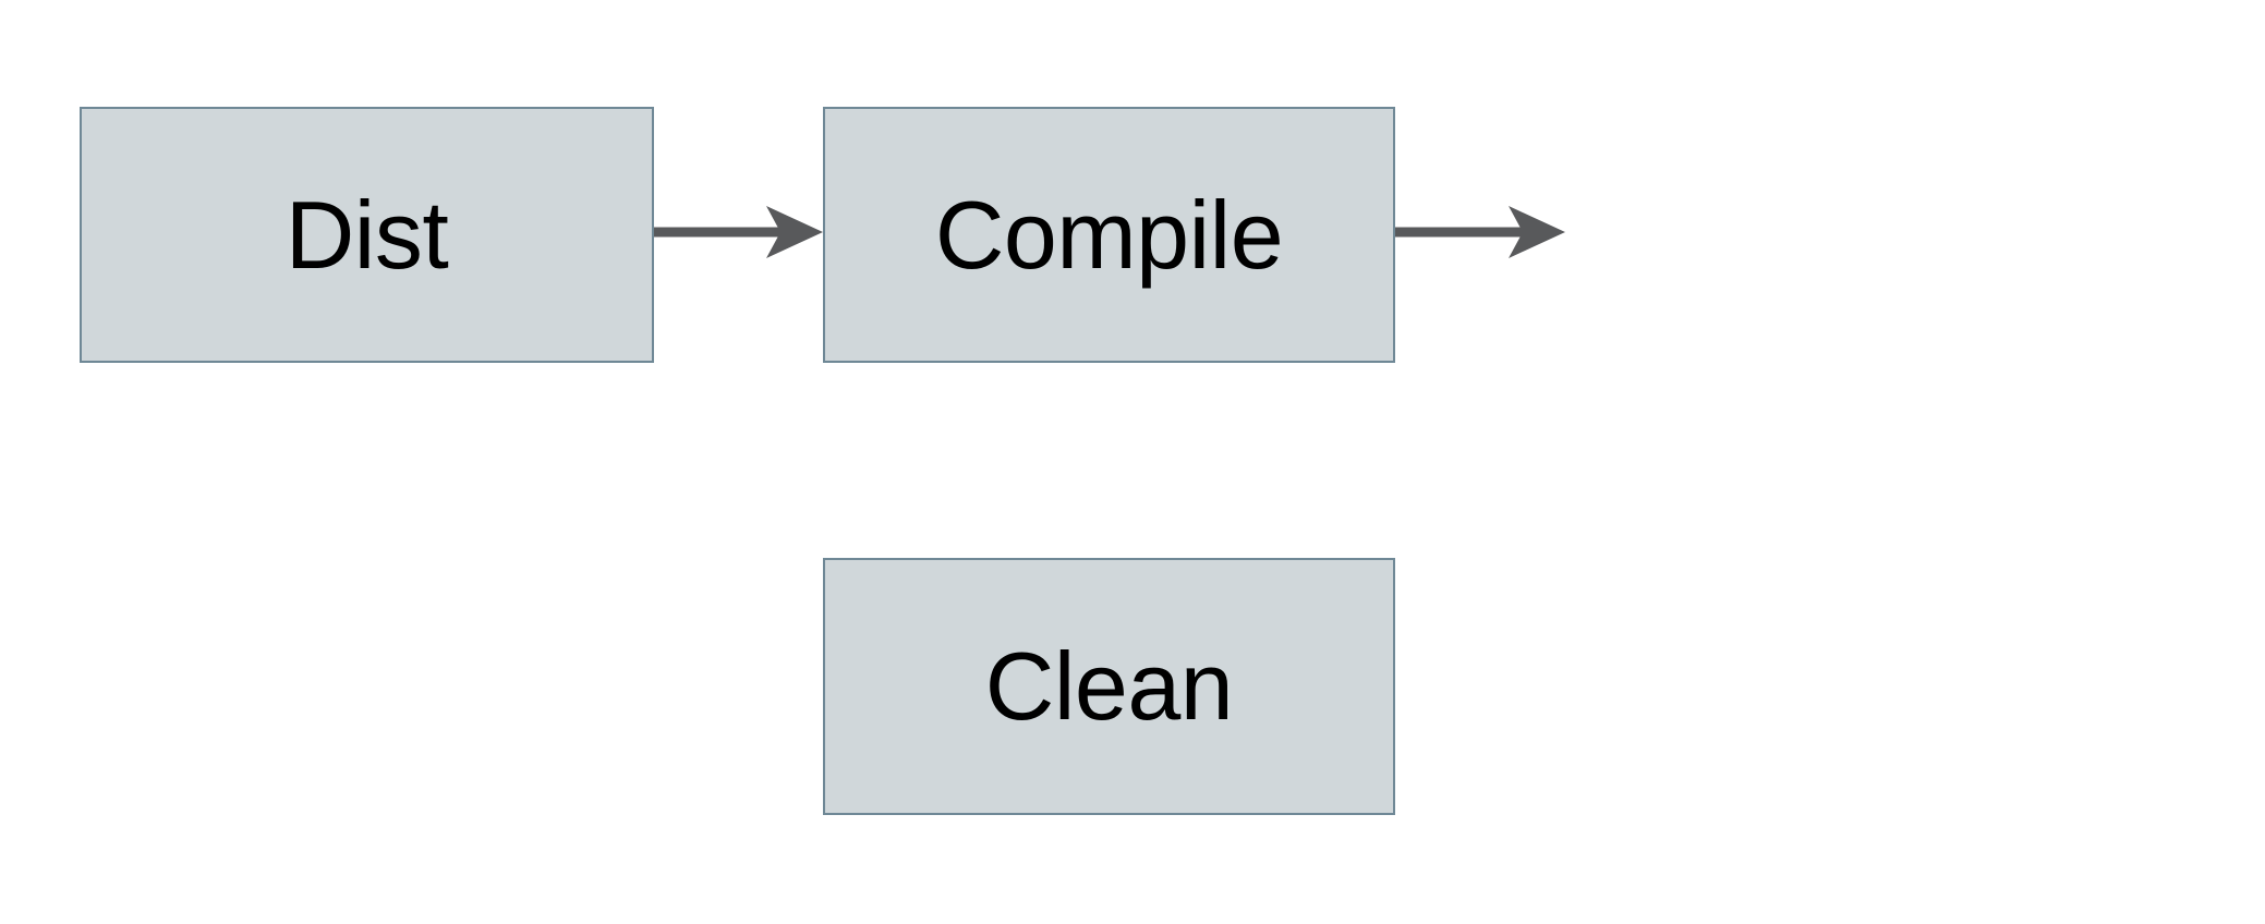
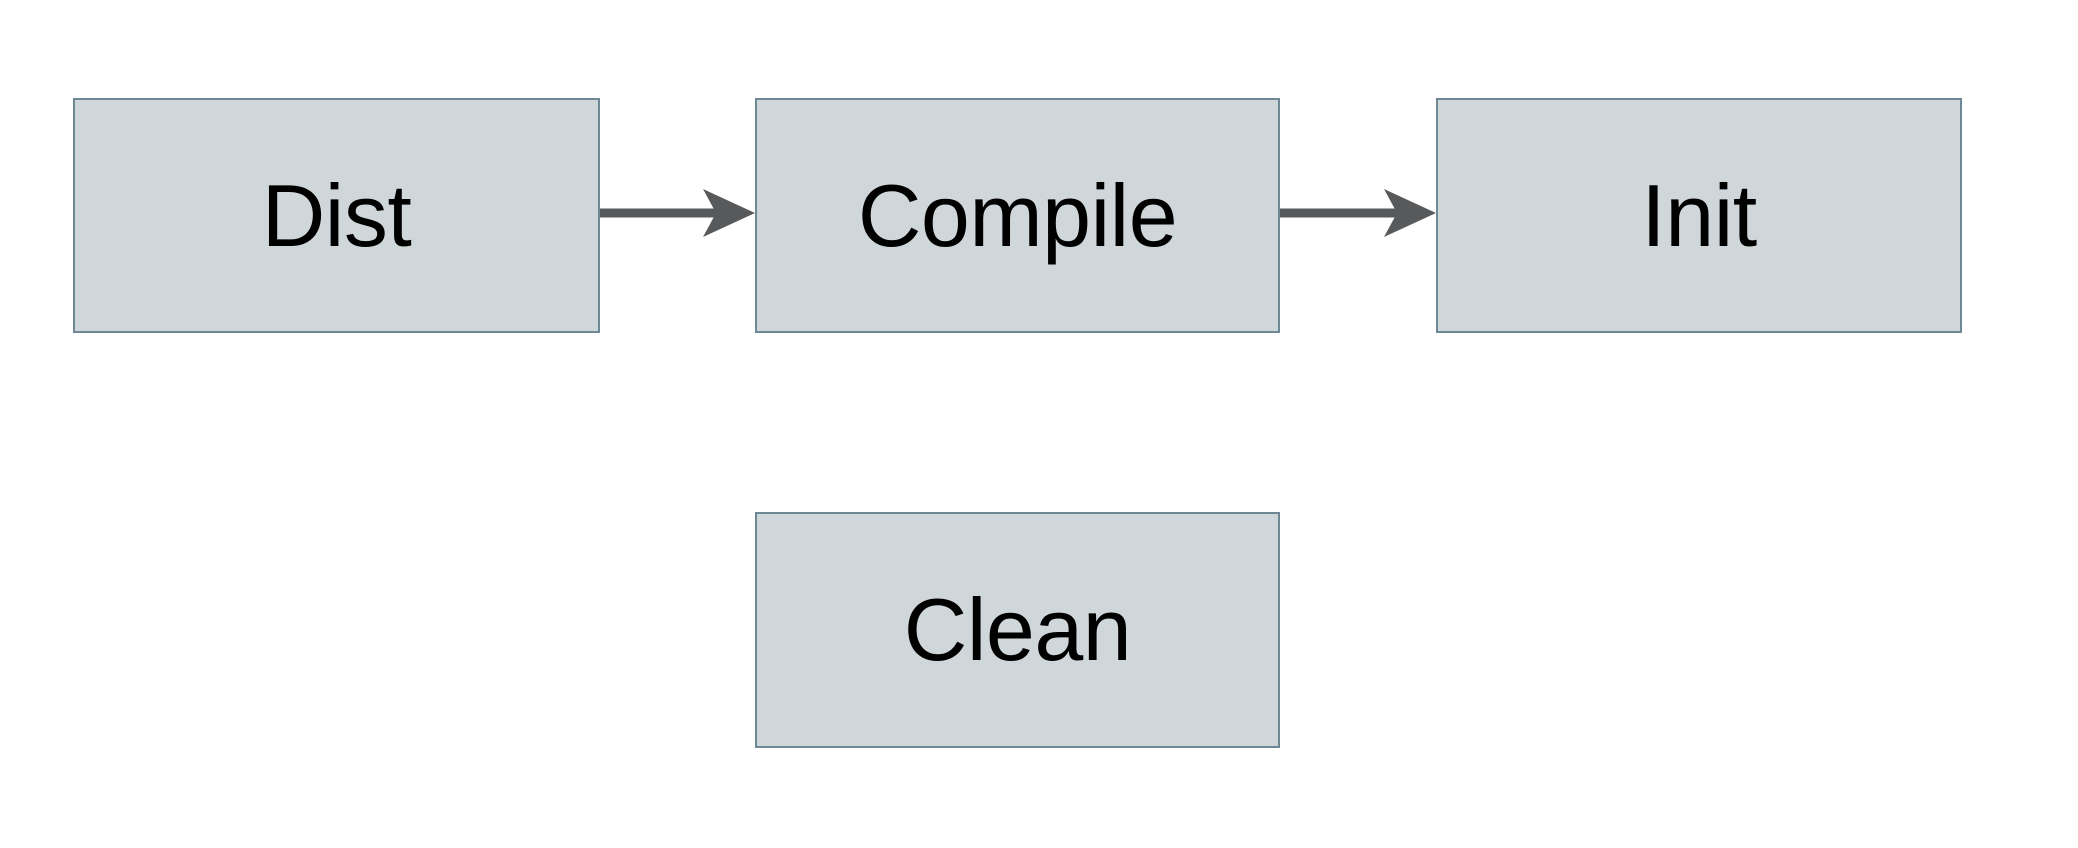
  Dist
  Compile
+ Init
  Clean
